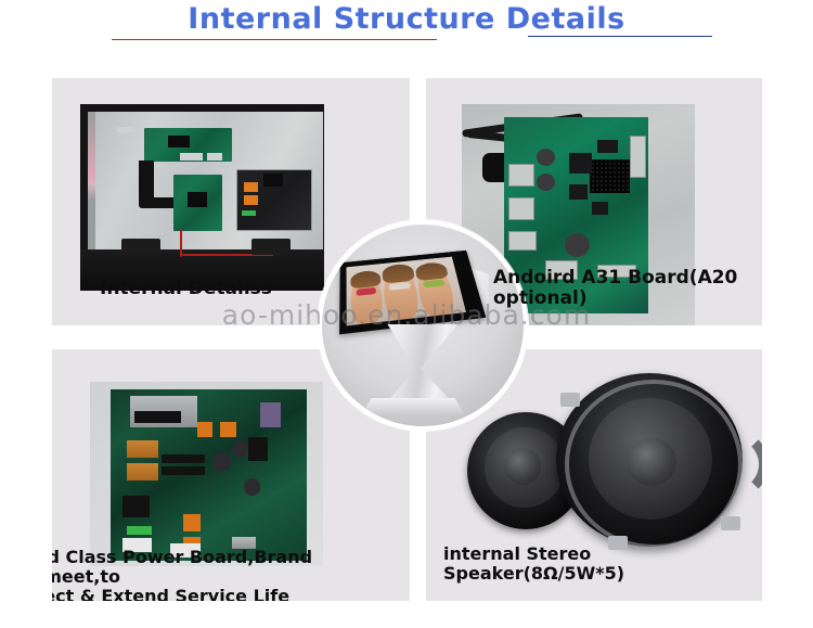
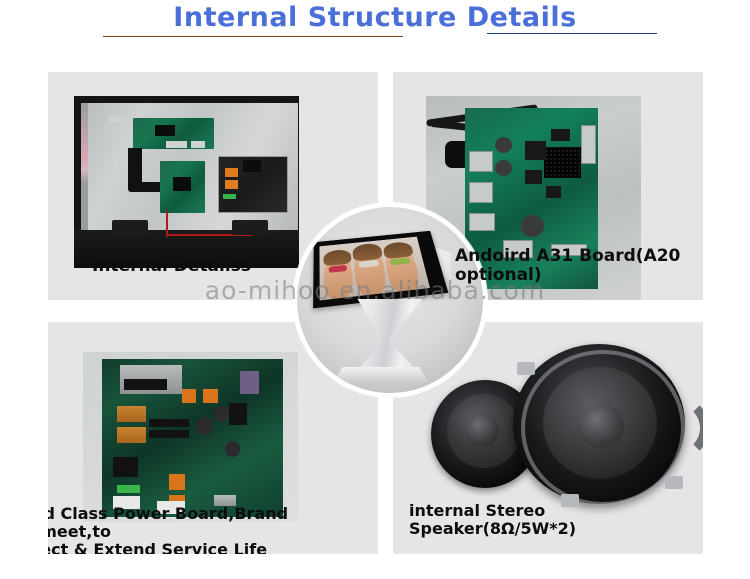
  Internal Structure Details
  Internal Detailss
  Andoird A31 Board(A20 optional)
  d Class Power Board,Brand meet,to
  ct & Extend Service Life
- internal Stereo Speaker(8Ω/5W*5)
+ internal Stereo Speaker(8Ω/5W*2)
  ao-mihoo.en.alibaba.com
